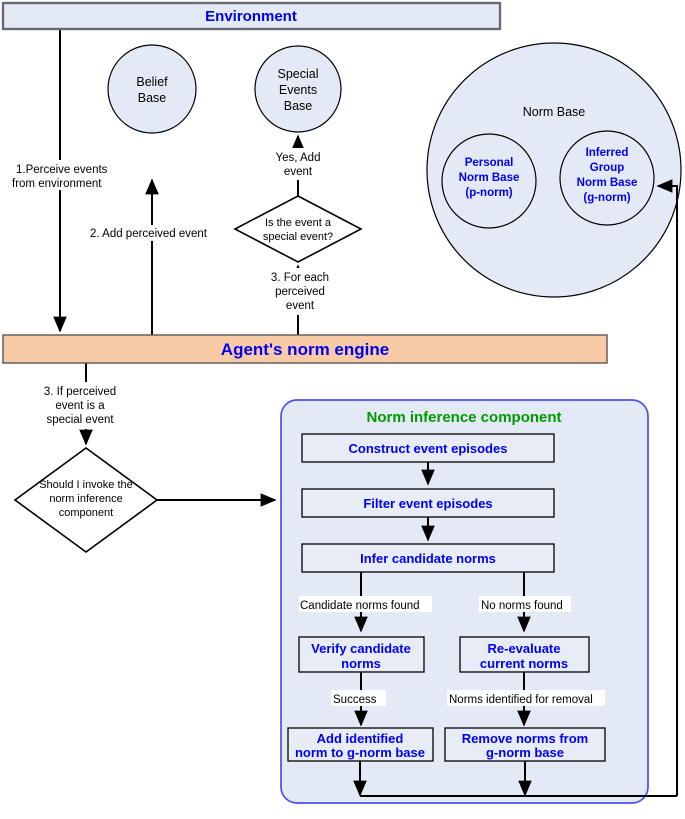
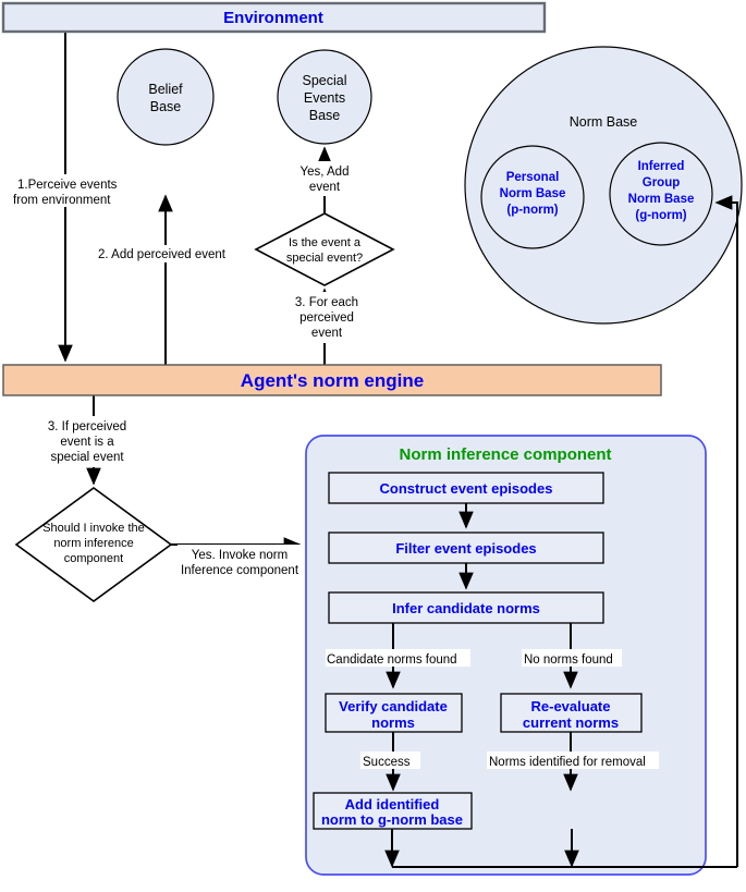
  Environment
  Belief
  Base
  Special
  Events
  Base
  Norm Base
  Personal
  Norm Base
  (p-norm)
  Inferred
  Group
  Norm Base
  (g-norm)
  Is the event a
  special event?
  Agent's norm engine
  Should I invoke the
  norm inference
  component
  Norm inference component
  Construct event episodes
  Filter event episodes
  Infer candidate norms
  Verify candidate
  norms
  Re-evaluate
  current norms
  Add identified
  norm to g-norm base
- Remove norms from
- g-norm base
  1.Perceive events
  from environment
  2. Add perceived event
  Yes, Add
  event
  3. For each
  perceived
  event
  3. If perceived
  event is a
  special event
+ Yes. Invoke norm
+ Inference component
  Candidate norms found
  No norms found
  Success
  Norms identified for removal
